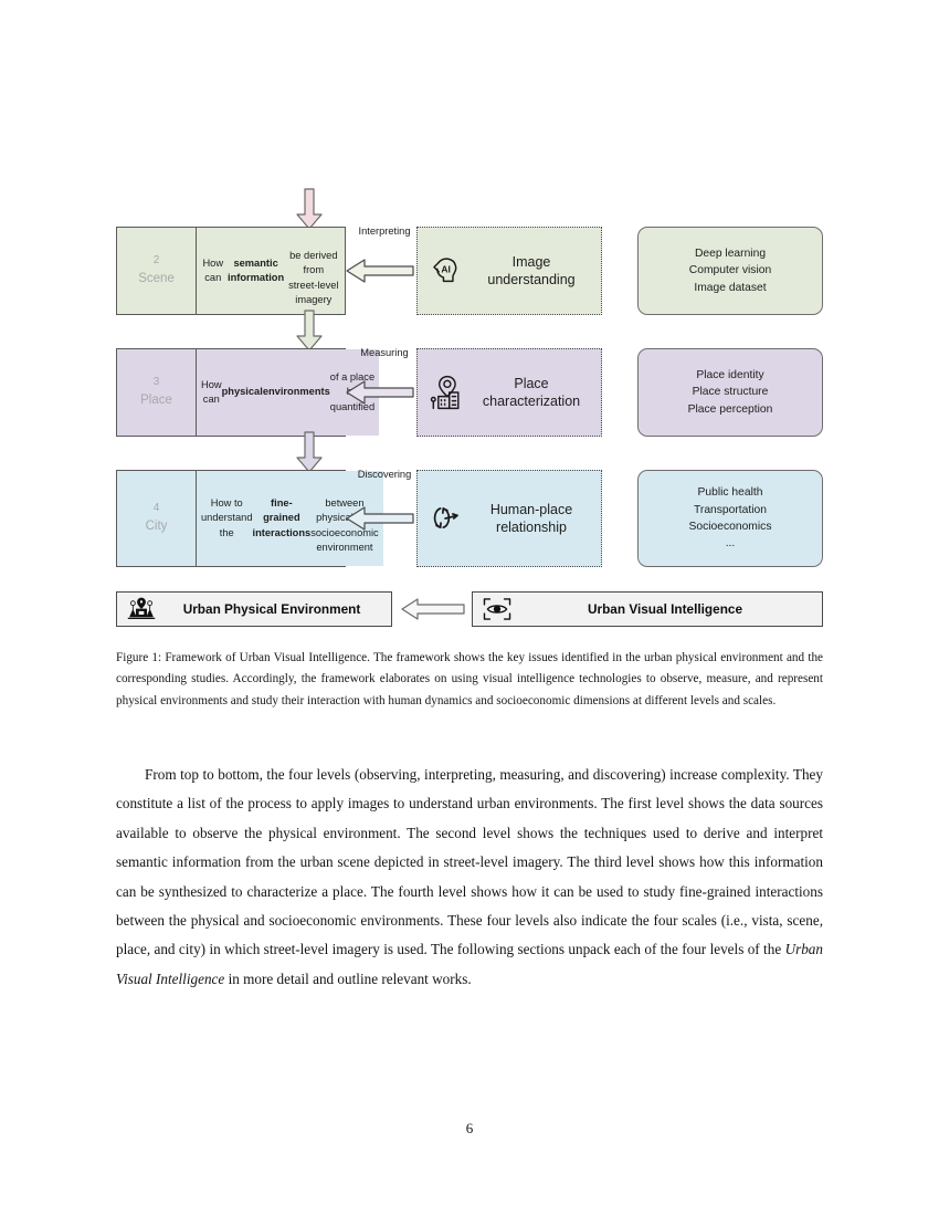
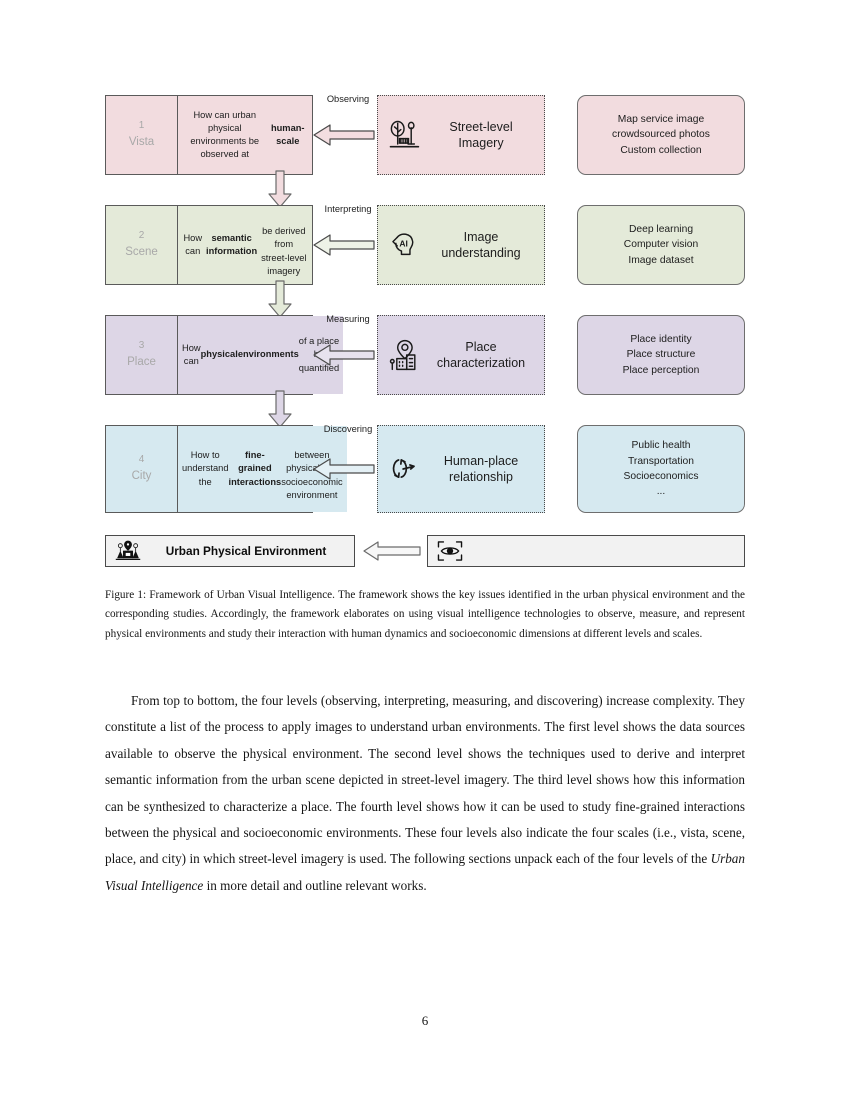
+ 1
+ Vista
+ How can urban physical
+ environments be observed at
+ human-scale
+ Observing
+ Street-level
+ Imagery
+ Map service image
+ crowdsourced photos
+ Custom collection
  2
  Scene
  How can
  semantic information
  be derived from
  street-level imagery
  Interpreting
  AI
  Image
  understanding
  Deep learning
  Computer vision
  Image dataset
  3
  Place
  How can
  physical
  environments
  of a place
  quantified
  Measuring
  Place
  characterization
  Place identity
  Place structure
  Place perception
  4
  City
  How to understand the
  fine-grained interactions
  between
  physic socioeconomic
  environment
  Discovering
  Human-place
  relationship
  Public health
  Transportation
  Socioeconomics
  ...
  Urban Physical Environment
- Urban Visual Intelligence
  Figure 1: Framework of Urban Visual Intelligence. The framework shows the key issues identified in the urban physical environment and the corresponding studies. Accordingly, the framework elaborates on using visual intelligence technologies to observe, measure, and represent physical environments and study their interaction with human dynamics and socioeconomic dimensions at different levels and scales.
  From top to bottom, the four levels (observing, interpreting, measuring, and discovering) increase complexity. They constitute a list of the process to apply images to understand urban environments. The first level shows the data sources available to observe the physical environment. The second level shows the techniques used to derive and interpret semantic information from the urban scene depicted in street-level imagery. The third level shows how this information can be synthesized to characterize a place. The fourth level shows how it can be used to study fine-grained interactions between the physical and socioeconomic environments. These four levels also indicate the four scales (i.e., vista, scene, place, and city) in which street-level imagery is used. The following sections unpack each of the four levels of the Urban Visual Intelligence in more detail and outline relevant works.
  6
